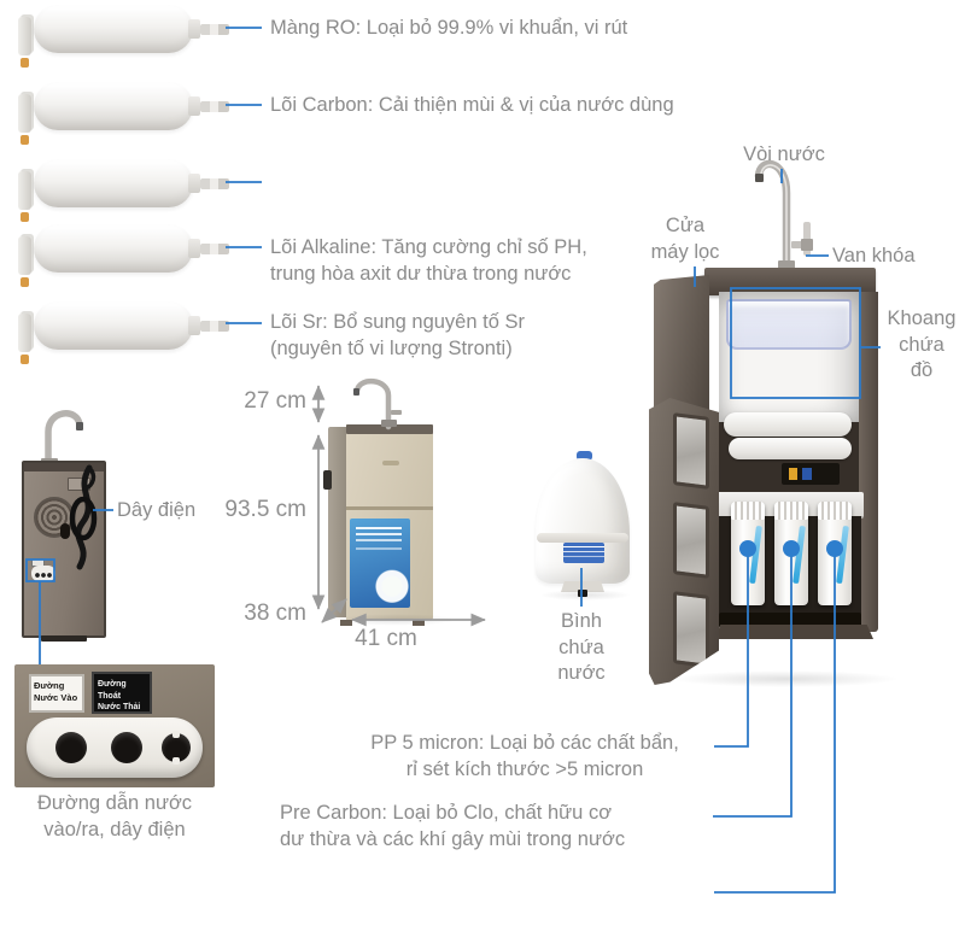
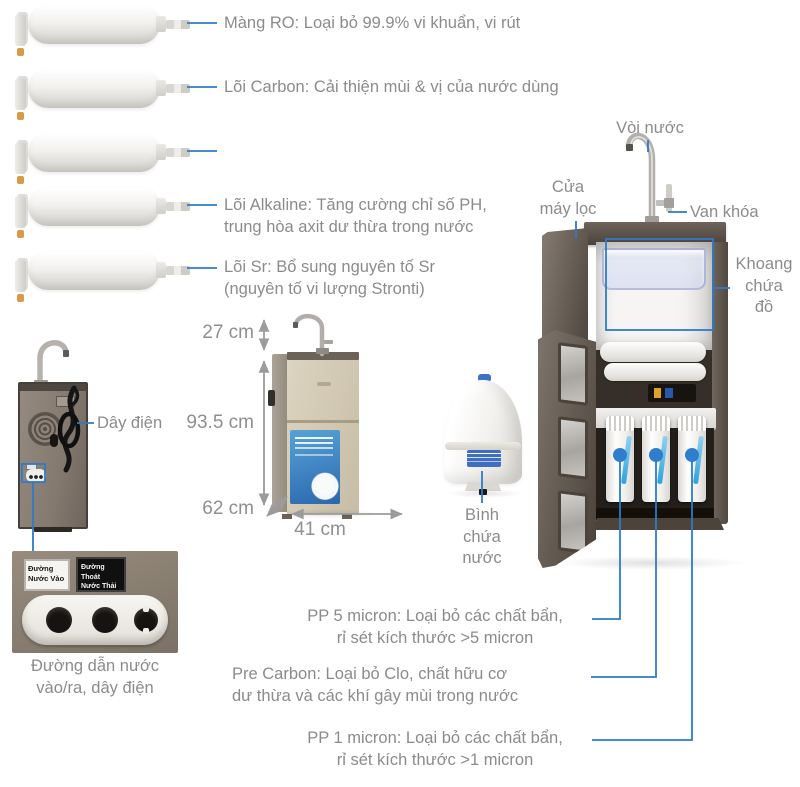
  Màng RO: Loại bỏ 99.9% vi khuẩn, vi rút
  Lõi Carbon: Cải thiện mùi & vị của nước dùng
  Lõi Alkaline: Tăng cường chỉ số PH,
  trung hòa axit dư thừa trong nước
  Lõi Sr: Bổ sung nguyên tố Sr
  (nguyên tố vi lượng Stronti)
  Dây điện
  Đường
  Nước Vào
  Đường dẫn nước
  vào/ra, dây điện
  27 cm
  93.5 cm
- 38 cm
+ 62 cm
  41 cm
  Bình
  chứa
  nước
  Vòi nước
  Cửa
  máy lọc
  Van khóa
  Khoang
  chứa
  đồ
  PP 5 micron: Loại bỏ các chất bẩn,
  rỉ sét kích thước >5 micron
  Pre Carbon: Loại bỏ Clo, chất hữu cơ
  dư thừa và các khí gây mùi trong nước
+ PP 1 micron: Loại bỏ các chất bẩn,
+ rỉ sét kích thước >1 micron
